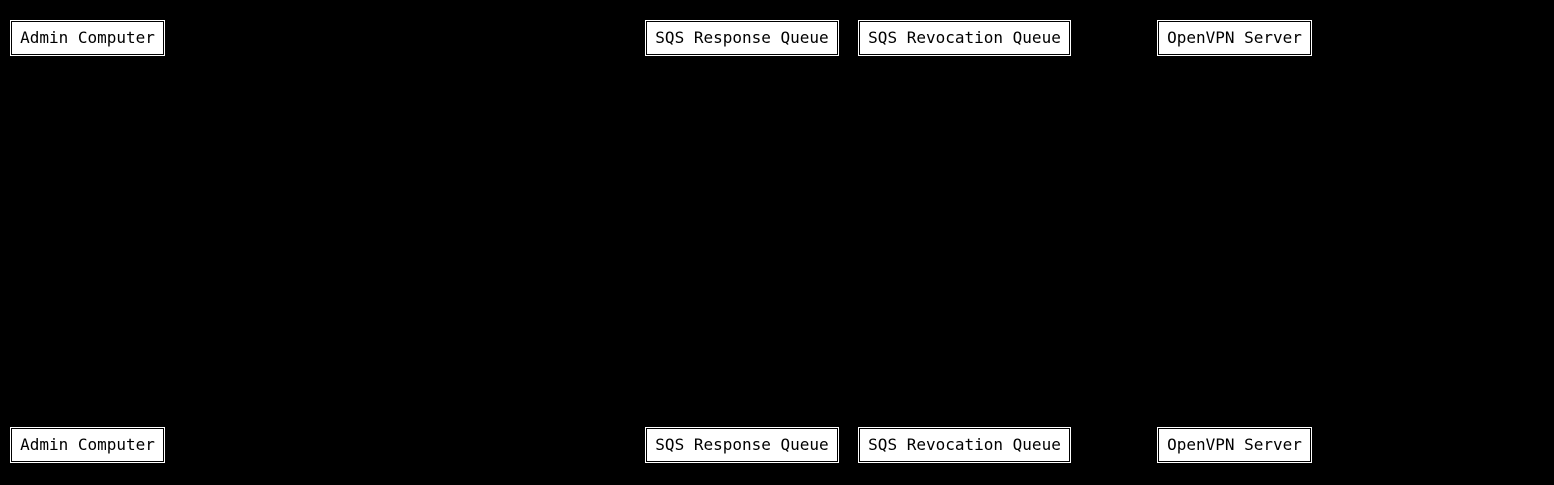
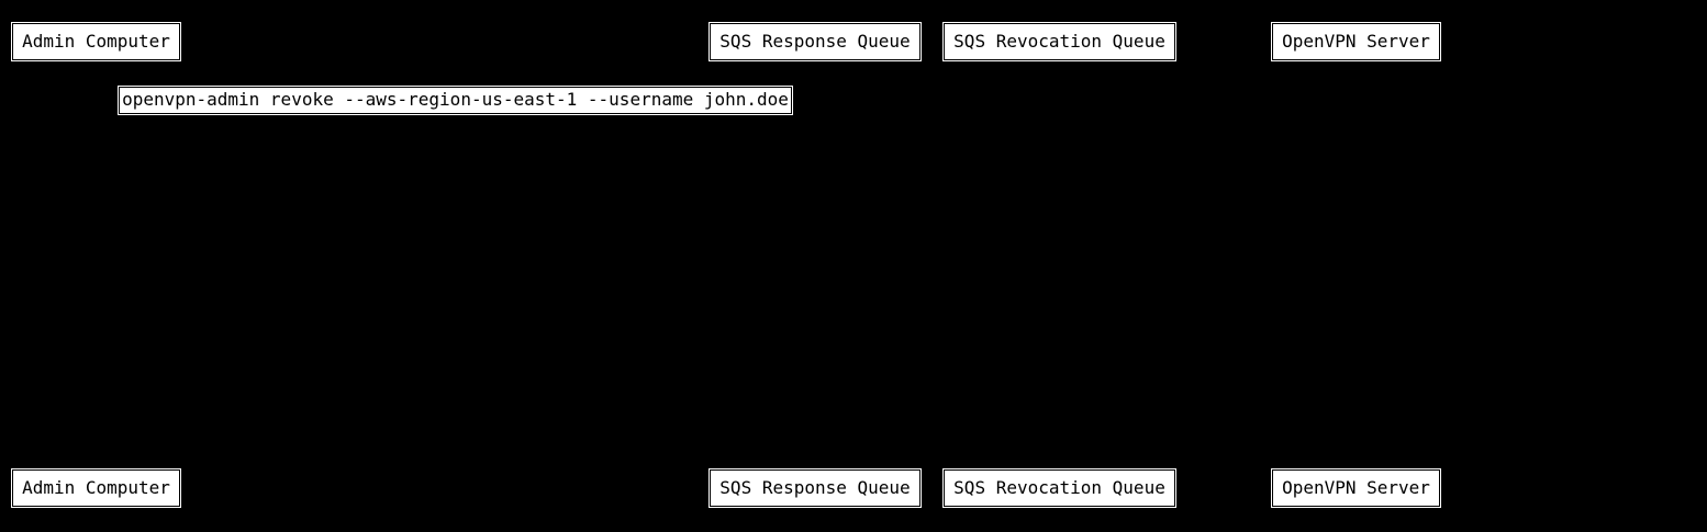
  Admin Computer
  SQS Response Queue
  SQS Revocation Queue
  OpenVPN Server
+ openvpn-admin revoke --aws-region-us-east-1 --username john.doe
  Admin Computer
  SQS Response Queue
  SQS Revocation Queue
  OpenVPN Server
